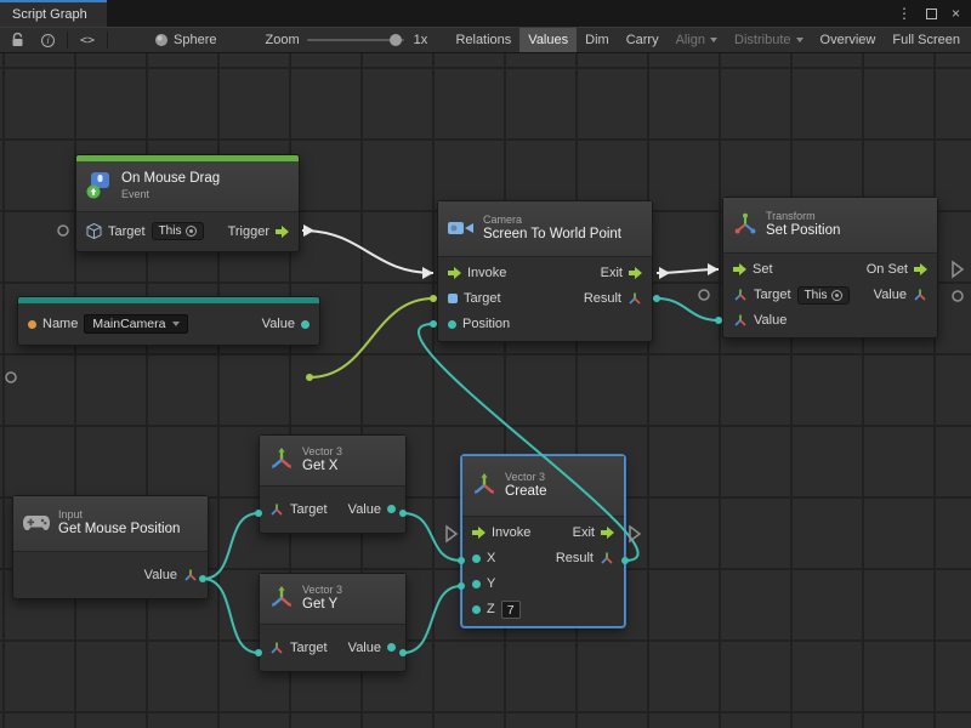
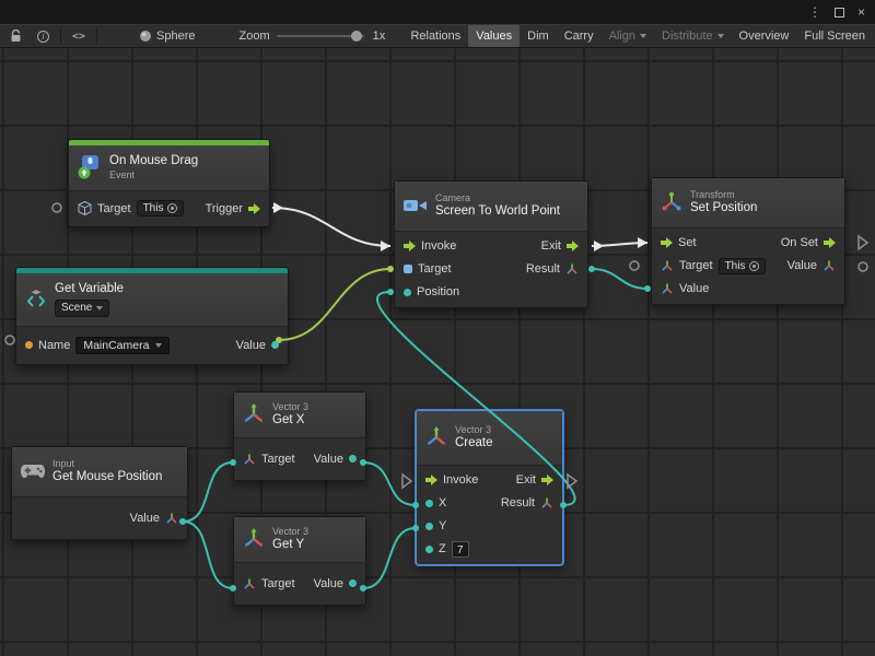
- Script Graph
  ⋮
  ×
  i
  <>
  Sphere
  Zoom
  1x
  Relations
  Values
  Dim
  Carry
  Align
  Distribute
  Overview
  Full Screen
  On Mouse Drag
  Event
  Target
  This
  Trigger
+ Get Variable
+ Scene
  Name
  MainCamera
  Value
  Camera
  Screen To World Point
  Invoke
  Exit
  Target
  Result
  Position
  Transform
  Set Position
  Set
  On Set
  Target
  This
  Value
  Value
  Vector 3
  Get X
  Target
  Value
  Vector 3
  Get Y
  Target
  Value
  Vector 3
  Create
  Invoke
  Exit
  X
  Result
  Y
  Z
  7
  Input
  Get Mouse Position
  Value
